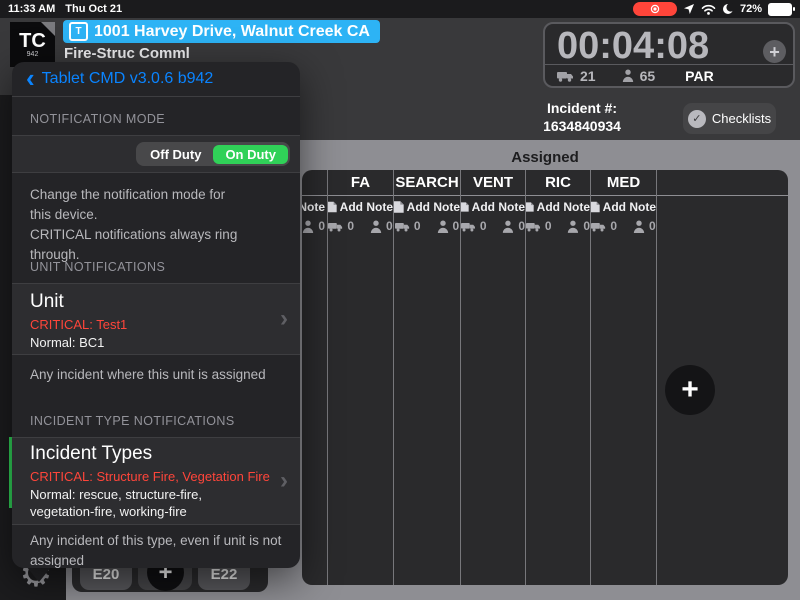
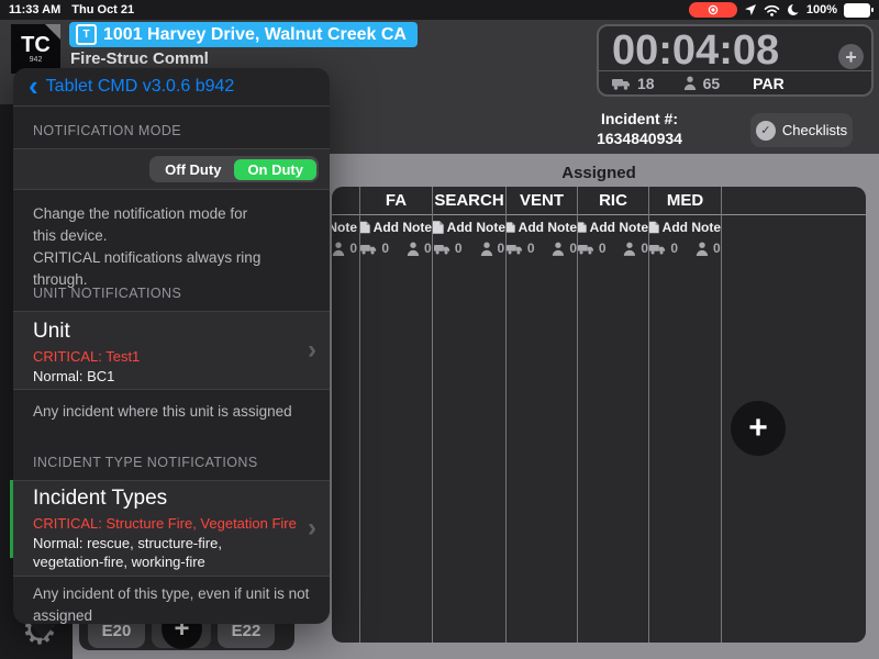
  11:33 AM
  Thu Oct 21
- 72%
+ 100%
  TC
  T
  1001 Harvey Drive, Walnut Creek CA
  Fire-Struc Comml
  00:04:08
  +
- 21
+ 18
  65
  PAR
  Incident #:
  1634840934
  ✓
  Checklists
  Assigned
  Note
  0
  FA
  Add Note
  0
  0
  SEARCH
  Add Note
  0
  0
  VENT
  Add Note
  0
  0
  RIC
  Add Note
  0
  0
  MED
  Add Note
  0
  0
  +
  E20
  E22
  +
  ⚙
  ‹
  Tablet CMD v3.0.6 b942
  NOTIFICATION MODE
  Off Duty
  On Duty
  Change the notification mode for
  this device.
  CRITICAL notifications always ring through.
  UNIT NOTIFICATIONS
  Unit
  CRITICAL: Test1
  Normal: BC1
  ›
  Any incident where this unit is assigned
  INCIDENT TYPE NOTIFICATIONS
  Incident Types
  CRITICAL: Structure Fire, Vegetation Fire
  Normal: rescue, structure-fire, vegetation-fire, working-fire
  ›
  Any incident of this type, even if unit is not assigned
